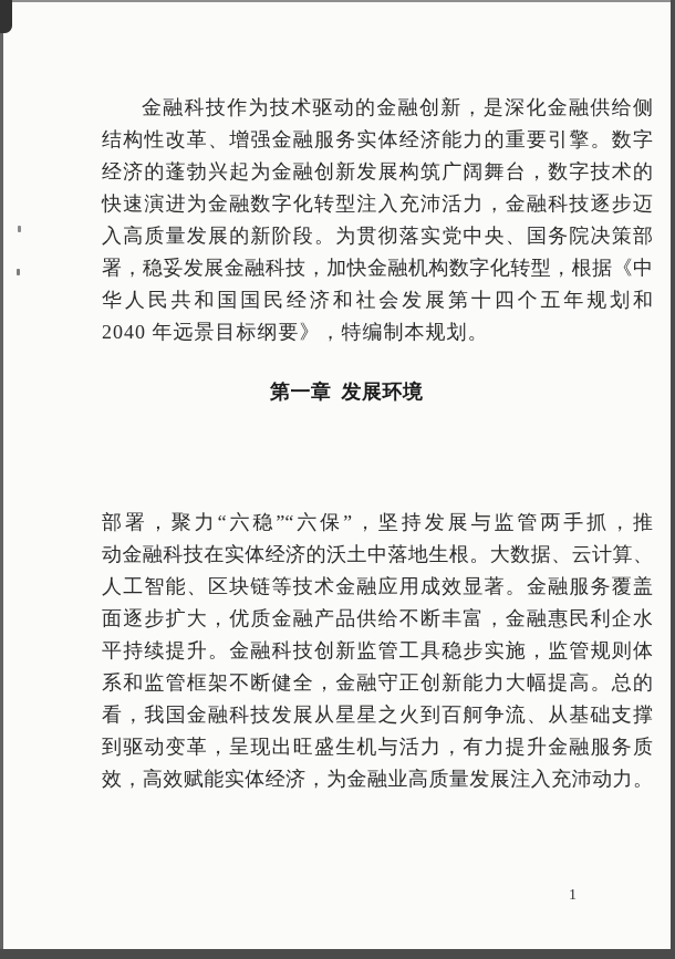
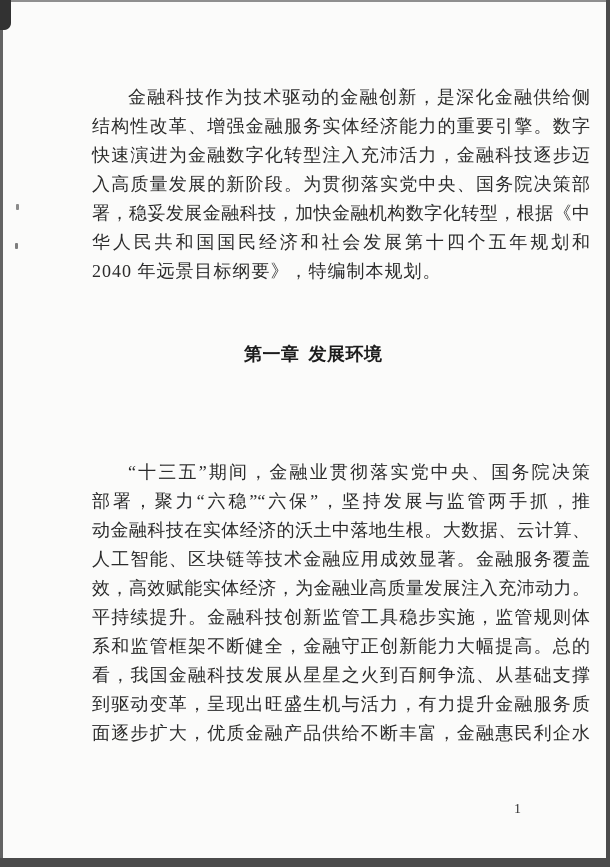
  金融科技作为技术驱动的金融创新，是深化金融供给侧
  结构性改革、增强金融服务实体经济能力的重要引擎。数字
- 经济的蓬勃兴起为金融创新发展构筑广阔舞台，数字技术的
  快速演进为金融数字化转型注入充沛活力，金融科技逐步迈
  入高质量发展的新阶段。为贯彻落实党中央、国务院决策部
  署，稳妥发展金融科技，加快金融机构数字化转型，根据《中
  华人民共和国国民经济和社会发展第十四个五年规划和
  2040 年远景目标纲要》，特编制本规划。
  第一章 发展环境
+ “十三五”期间，金融业贯彻落实党中央、国务院决策
  部署，聚力“六稳”“六保”，坚持发展与监管两手抓，推
  动金融科技在实体经济的沃土中落地生根。大数据、云计算、
  人工智能、区块链等技术金融应用成效显著。金融服务覆盖
- 面逐步扩大，优质金融产品供给不断丰富，金融惠民利企水
+ 效，高效赋能实体经济，为金融业高质量发展注入充沛动力。
  平持续提升。金融科技创新监管工具稳步实施，监管规则体
  系和监管框架不断健全，金融守正创新能力大幅提高。总的
  看，我国金融科技发展从星星之火到百舸争流、从基础支撑
  到驱动变革，呈现出旺盛生机与活力，有力提升金融服务质
- 效，高效赋能实体经济，为金融业高质量发展注入充沛动力。
+ 面逐步扩大，优质金融产品供给不断丰富，金融惠民利企水
  1
